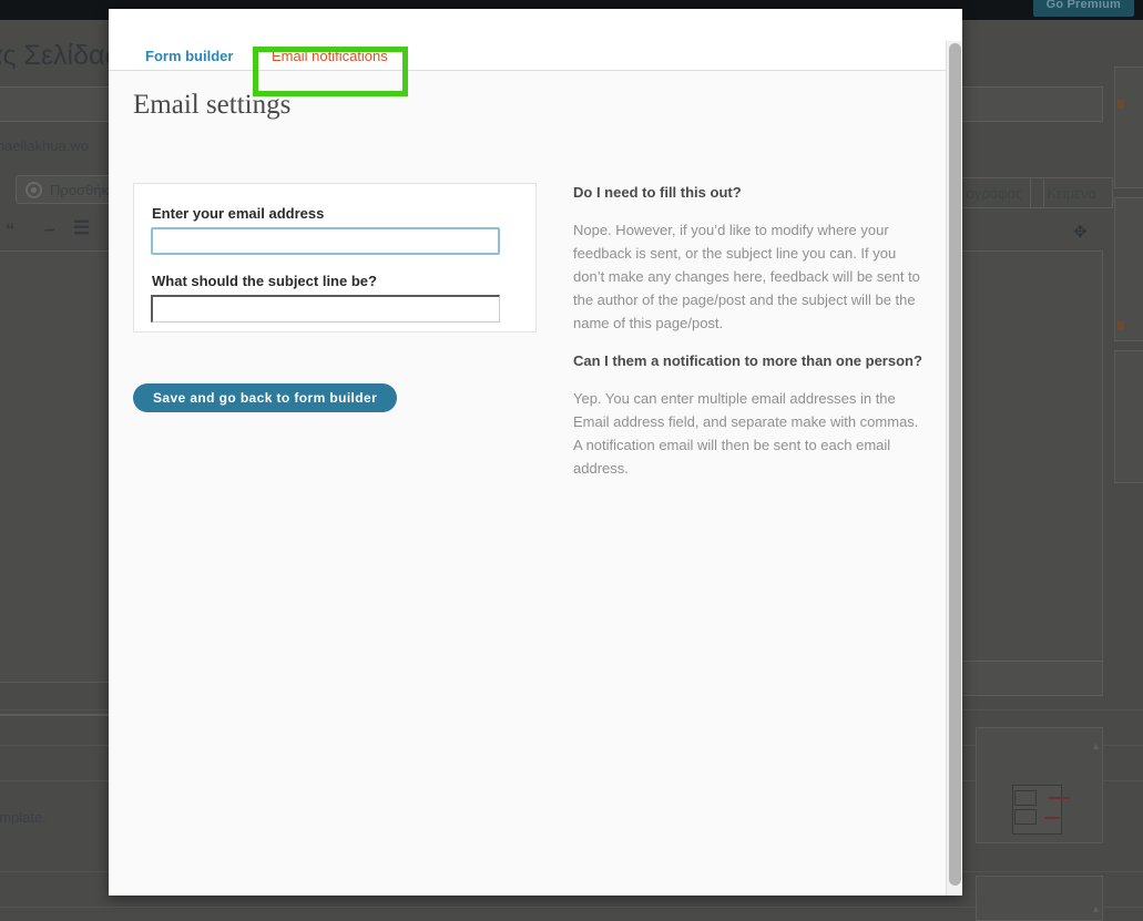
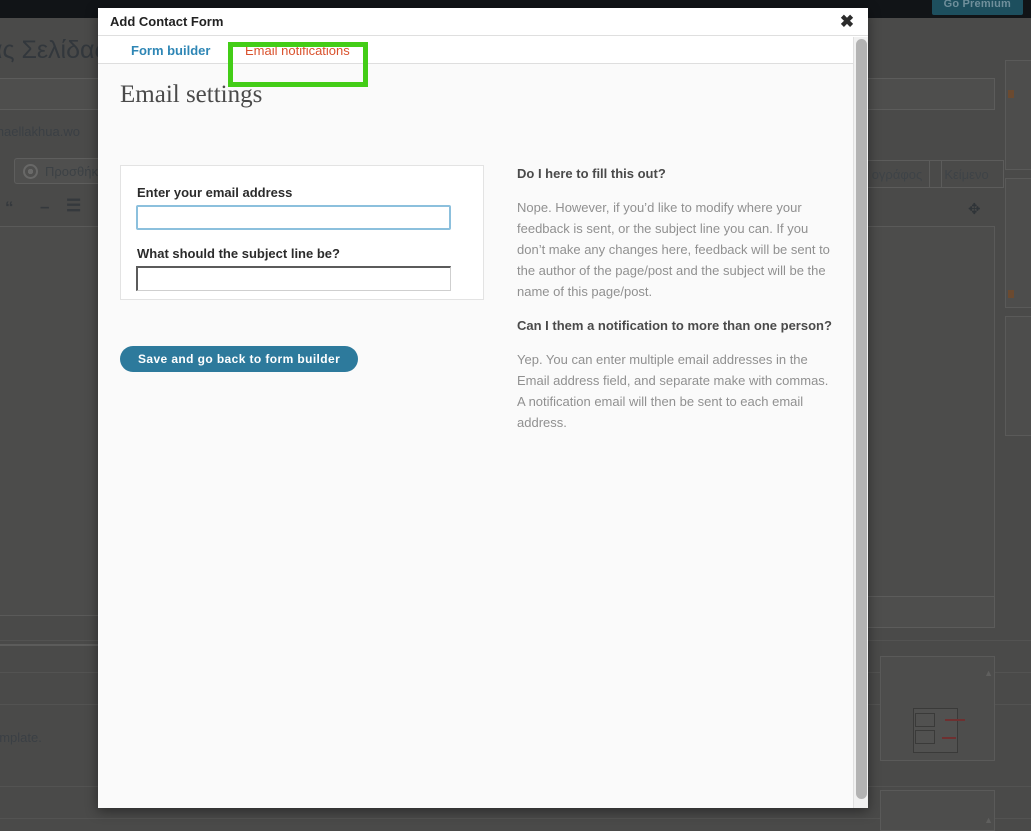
  Go Premium
  ς Σελίδα
  Προσθήκ
  ✥
+ Add Contact Form
+ ✖
  Form builder
  Email notifications
  Email settings
  Enter your email address
  What should the subject line be?
  Save and go back to form builder
- Do I need to fill this out?
+ Do I here to fill this out?
  Nope. However, if you’d like to modify where your feedback is sent, or the subject line you can. If you don’t make any changes here, feedback will be sent to the author of the page/post and the subject will be the name of this page/post.
  Can I them a notification to more than one person?
  Yep. You can enter multiple email addresses in the Email address field, and separate make with commas. A notification email will then be sent to each email address.
